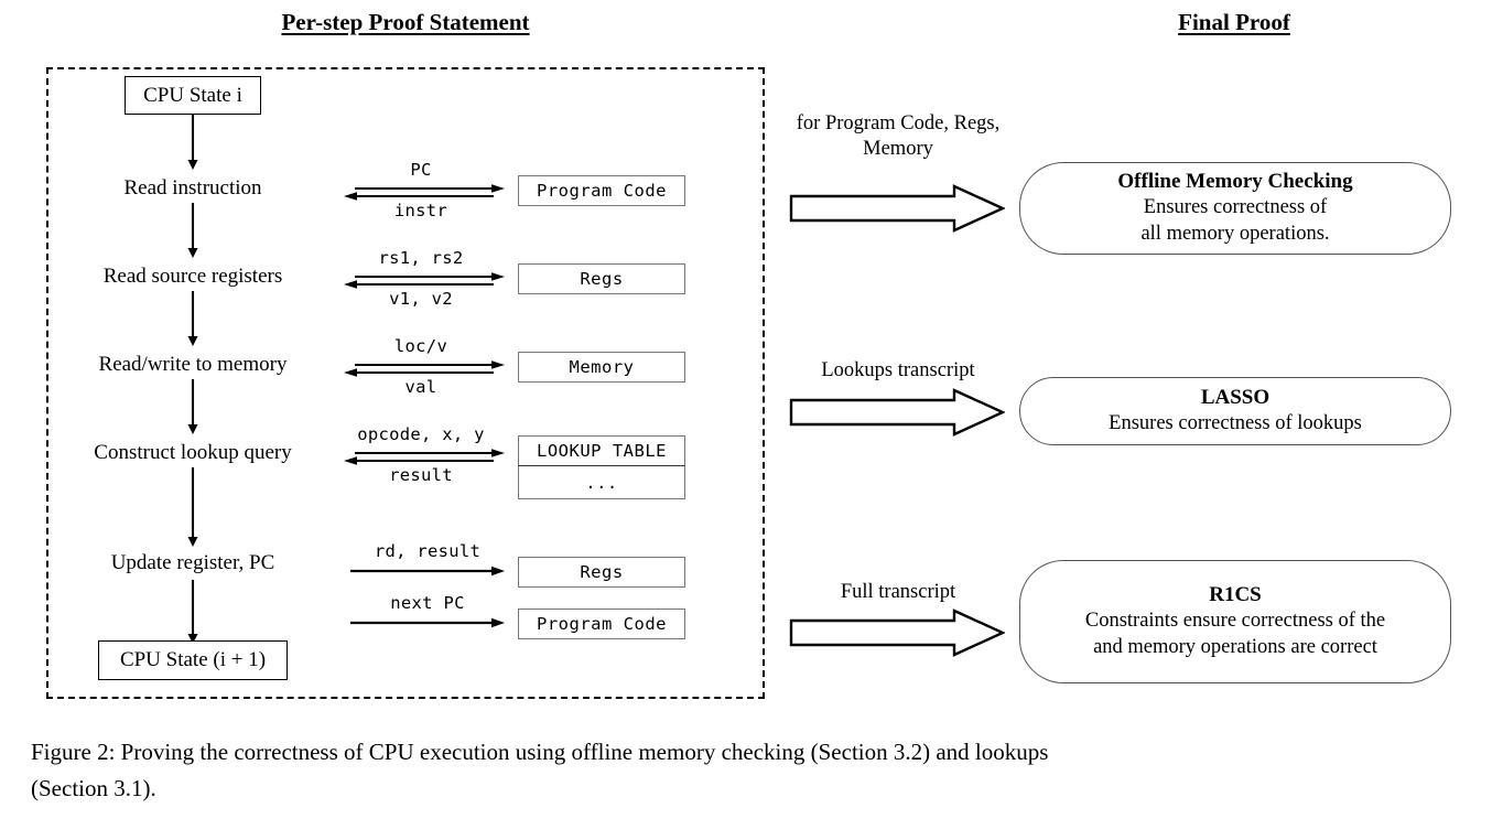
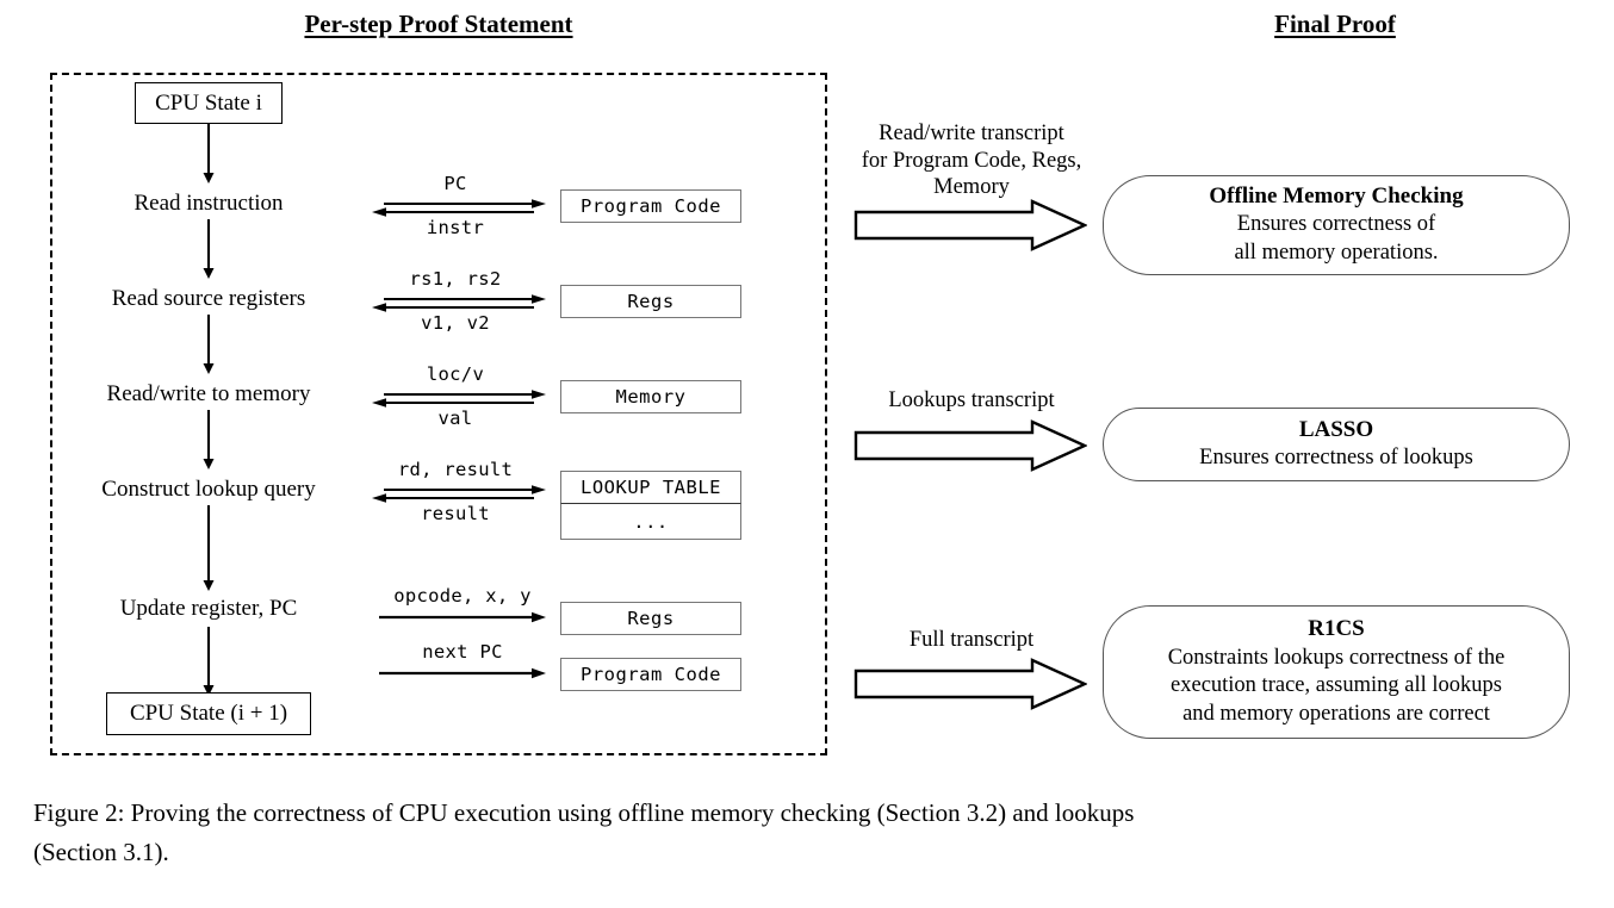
  Per-step Proof Statement
  Final Proof
  CPU State i
  Read instruction
  Read source registers
  Read/write to memory
  Construct lookup query
  Update register, PC
  CPU State (i + 1)
  PC
  instr
  Program Code
  rs1, rs2
  v1, v2
  Regs
  loc/v
  val
  Memory
- opcode, x, y
+ rd, result
  result
  LOOKUP TABLE
  ...
- rd, result
+ opcode, x, y
  Regs
  next PC
  Program Code
+ Read/write transcript
  for Program Code, Regs,
  Memory
  Offline Memory Checking
  Ensures correctness of
  all memory operations.
  Lookups transcript
  LASSO
  Ensures correctness of lookups
  Full transcript
  R1CS
- Constraints ensure correctness of the
+ Constraints lookups correctness of the
+ execution trace, assuming all lookups
  and memory operations are correct
  Figure 2: Proving the correctness of CPU execution using offline memory checking (Section 3.2) and lookups
  (Section 3.1).
